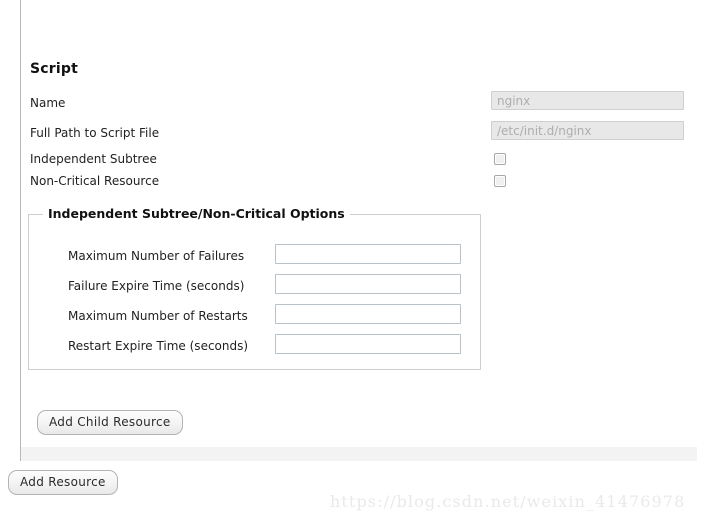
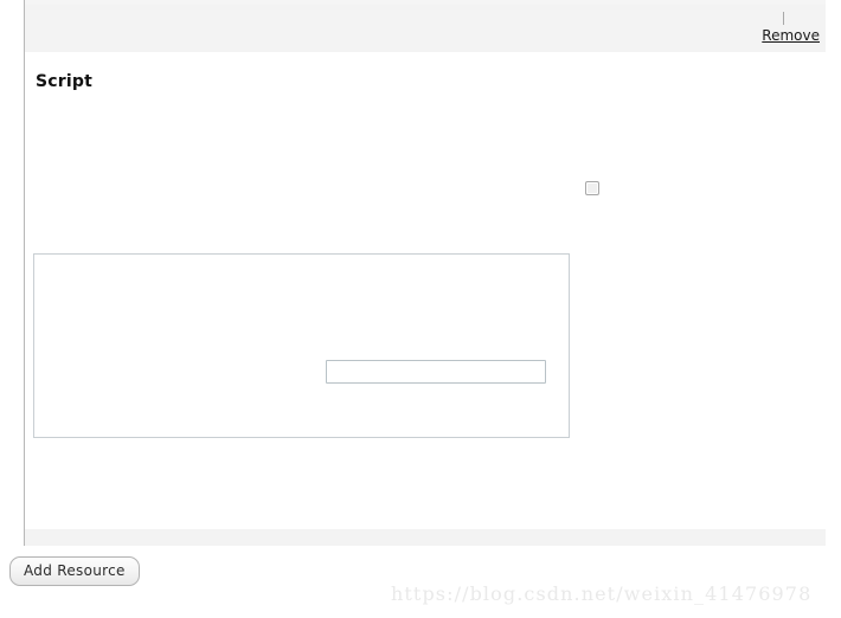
+ Remove
  Script
- Name
- nginx
- Full Path to Script File
- /etc/init.d/nginx
- Independent Subtree
- Non-Critical Resource
- Independent Subtree/Non-Critical Options
- Maximum Number of Failures
- Failure Expire Time (seconds)
- Maximum Number of Restarts
- Restart Expire Time (seconds)
- Add Child Resource
  Add Resource
